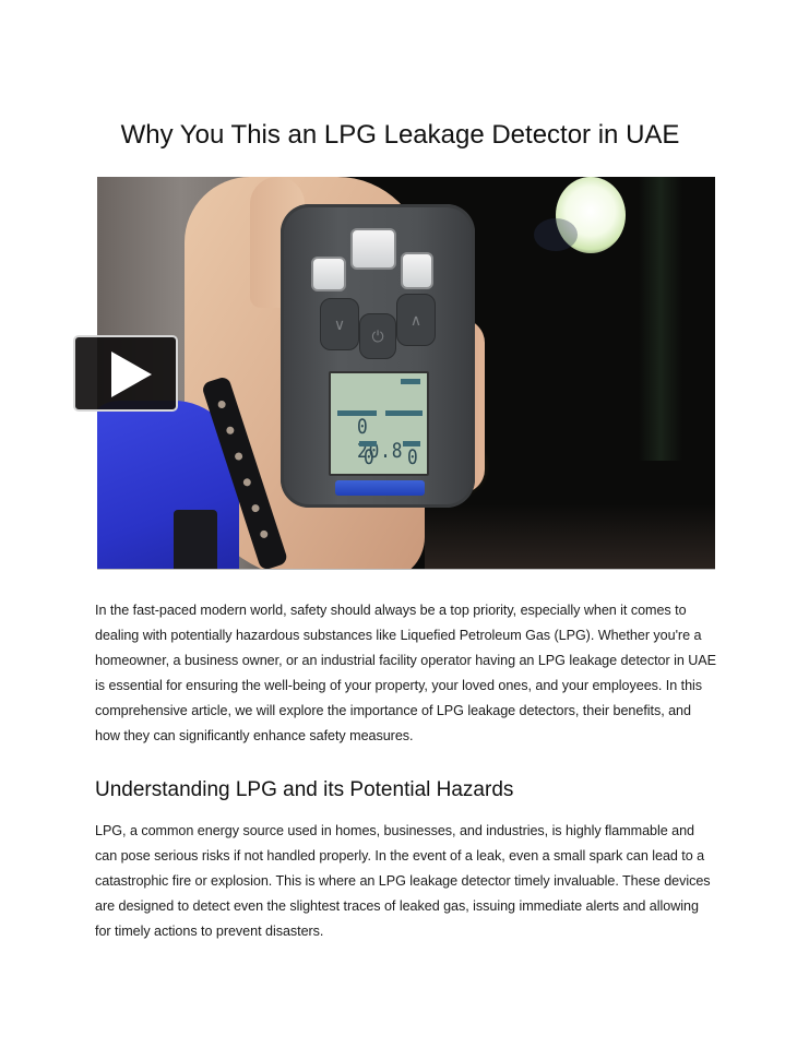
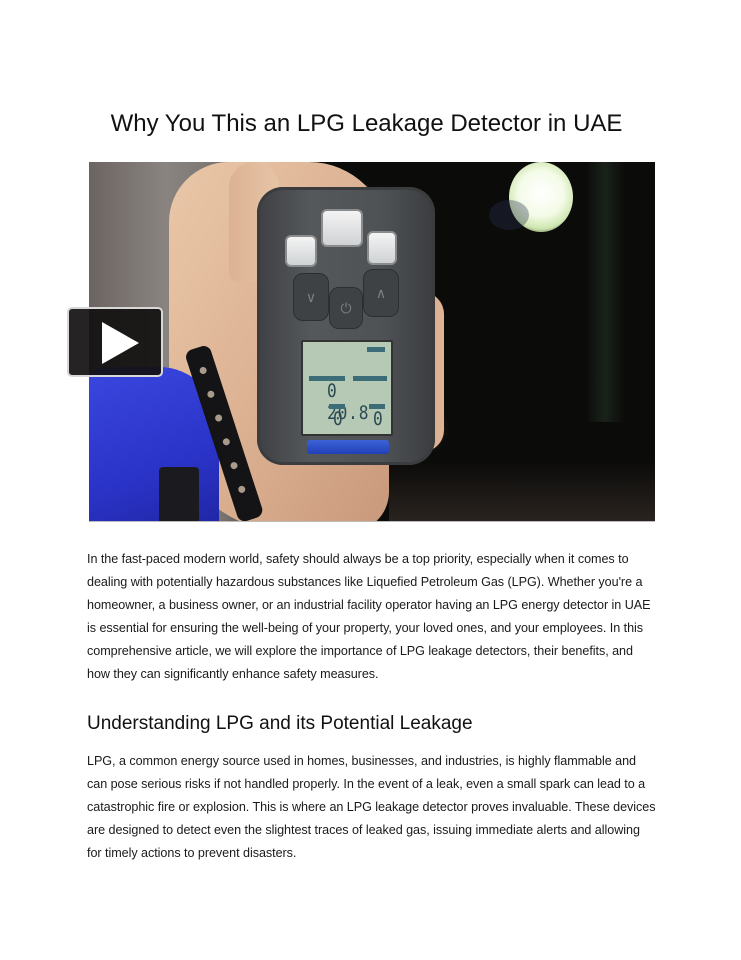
  Why You This an LPG Leakage Detector in UAE
  ∨
  ⏻
  ∧
  0 20.8
  0
  0
- In the fast-paced modern world, safety should always be a top priority, especially when it comes to dealing with potentially hazardous substances like Liquefied Petroleum Gas (LPG). Whether you're a homeowner, a business owner, or an industrial facility operator having an LPG leakage detector in UAE is essential for ensuring the well-being of your property, your loved ones, and your employees. In this comprehensive article, we will explore the importance of LPG leakage detectors, their benefits, and how they can significantly enhance safety measures.
+ In the fast-paced modern world, safety should always be a top priority, especially when it comes to dealing with potentially hazardous substances like Liquefied Petroleum Gas (LPG). Whether you're a homeowner, a business owner, or an industrial facility operator having an LPG energy detector in UAE is essential for ensuring the well-being of your property, your loved ones, and your employees. In this comprehensive article, we will explore the importance of LPG leakage detectors, their benefits, and how they can significantly enhance safety measures.
- Understanding LPG and its Potential Hazards
+ Understanding LPG and its Potential Leakage
- LPG, a common energy source used in homes, businesses, and industries, is highly flammable and can pose serious risks if not handled properly. In the event of a leak, even a small spark can lead to a catastrophic fire or explosion. This is where an LPG leakage detector timely invaluable. These devices are designed to detect even the slightest traces of leaked gas, issuing immediate alerts and allowing for timely actions to prevent disasters.
+ LPG, a common energy source used in homes, businesses, and industries, is highly flammable and can pose serious risks if not handled properly. In the event of a leak, even a small spark can lead to a catastrophic fire or explosion. This is where an LPG leakage detector proves invaluable. These devices are designed to detect even the slightest traces of leaked gas, issuing immediate alerts and allowing for timely actions to prevent disasters.
